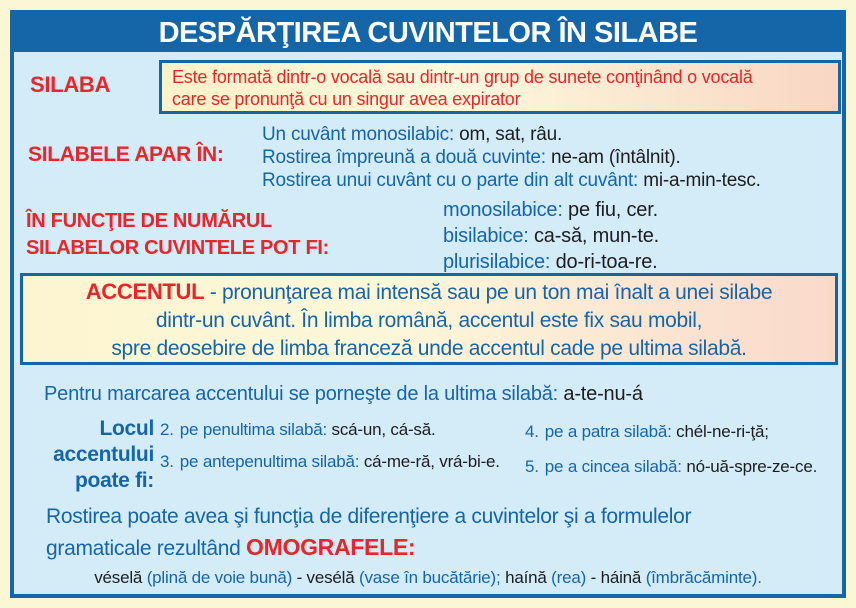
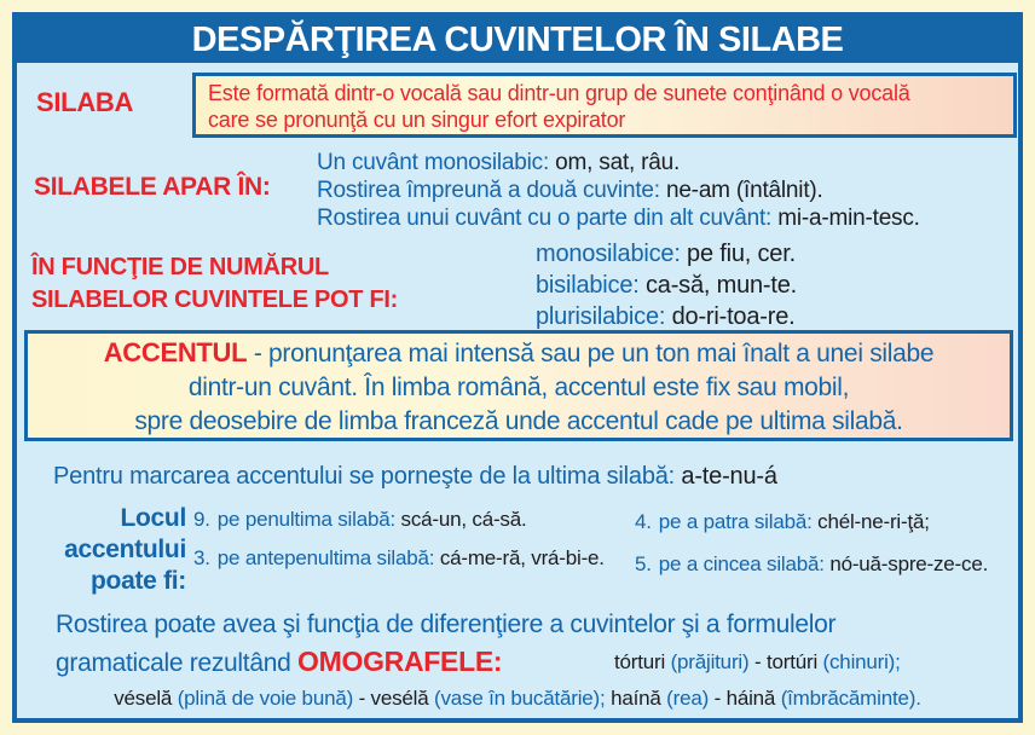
  DESPĂRŢIREA CUVINTELOR ÎN SILABE
  SILABA
  Este formată dintr-o vocală sau dintr-un grup de sunete conţinând o vocală
- care se pronunţă cu un singur avea expirator
+ care se pronunţă cu un singur efort expirator
  SILABELE APAR ÎN:
  Un cuvânt monosilabic: om, sat, râu.
  Rostirea împreună a două cuvinte: ne-am (întâlnit).
  Rostirea unui cuvânt cu o parte din alt cuvânt: mi-a-min-tesc.
  ÎN FUNCŢIE DE NUMĂRUL
  SILABELOR CUVINTELE POT FI:
  monosilabice: pe fiu, cer.
  bisilabice: ca-să, mun-te.
  plurisilabice: do-ri-toa-re.
  ACCENTUL - pronunţarea mai intensă sau pe un ton mai înalt a unei silabe
  dintr-un cuvânt. În limba română, accentul este fix sau mobil,
  spre deosebire de limba franceză unde accentul cade pe ultima silabă.
  Pentru marcarea accentului se porneşte de la ultima silabă: a-te-nu-á
  Locul
  accentului
  poate fi:
- 2. pe penultima silabă: scá-un, cá-să.
+ 9. pe penultima silabă: scá-un, cá-să.
  3. pe antepenultima silabă: cá-me-ră, vrá-bi-e.
  4. pe a patra silabă: chél-ne-ri-ţă;
  5. pe a cincea silabă: nó-uă-spre-ze-ce.
  Rostirea poate avea şi funcţia de diferenţiere a cuvintelor şi a formulelor
  gramaticale rezultând OMOGRAFELE:
+ tórturi (prăjituri) - tortúri (chinuri);
  véselă (plină de voie bună) - vesélă (vase în bucătărie); haínă (rea) - háină (îmbrăcăminte).
